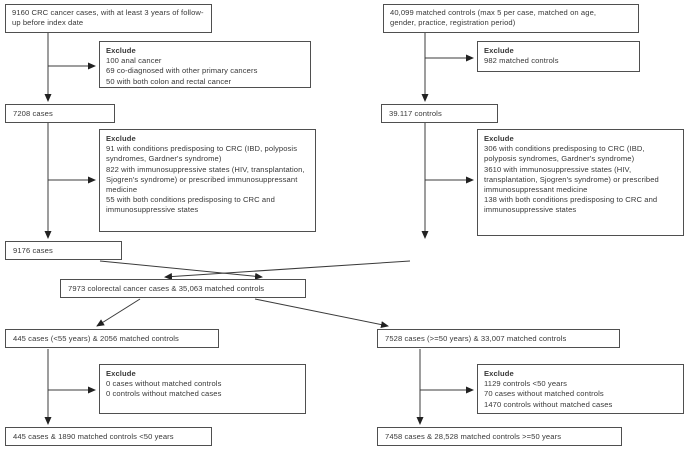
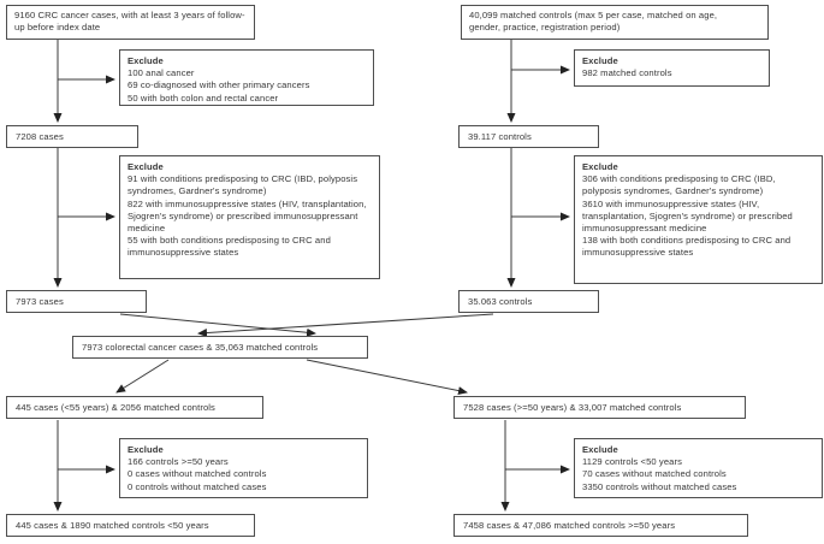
  9160 CRC cancer cases, with at least 3 years of follow-up before index date
  40,099 matched controls (max 5 per case, matched on age, gender, practice, registration period)
  Exclude
  100 anal cancer
  69 co-diagnosed with other primary cancers
  50 with both colon and rectal cancer
  Exclude
  982 matched controls
  7208 cases
  39.117 controls
  Exclude
  91 with conditions predisposing to CRC (IBD, polyposis syndromes, Gardner's syndrome)
  822 with immunosuppressive states (HIV, transplantation, Sjogren's syndrome) or prescribed immunosuppressant medicine
  55 with both conditions predisposing to CRC and immunosuppressive states
  Exclude
  306 with conditions predisposing to CRC (IBD, polyposis syndromes, Gardner's syndrome)
  3610 with immunosuppressive states (HIV, transplantation, Sjogren's syndrome) or prescribed immunosuppressant medicine
  138 with both conditions predisposing to CRC and immunosuppressive states
- 9176 cases
+ 7973 cases
+ 35.063 controls
  7973 colorectal cancer cases & 35,063 matched controls
  445 cases (<55 years) & 2056 matched controls
  7528 cases (>=50 years) & 33,007 matched controls
  Exclude
+ 166 controls >=50 years
  0 cases without matched controls
  0 controls without matched cases
  Exclude
  1129 controls <50 years
  70 cases without matched controls
- 1470 controls without matched cases
+ 3350 controls without matched cases
  445 cases & 1890 matched controls <50 years
- 7458 cases & 28,528 matched controls >=50 years
+ 7458 cases & 47,086 matched controls >=50 years
